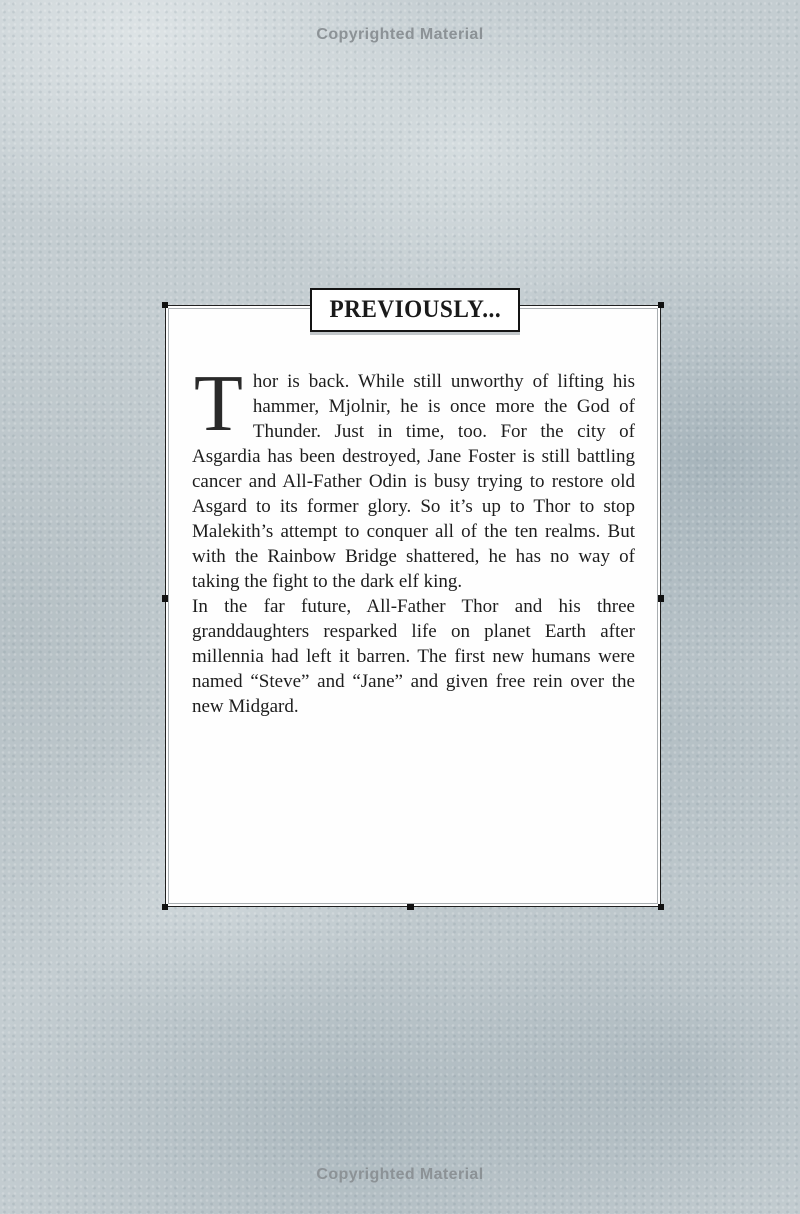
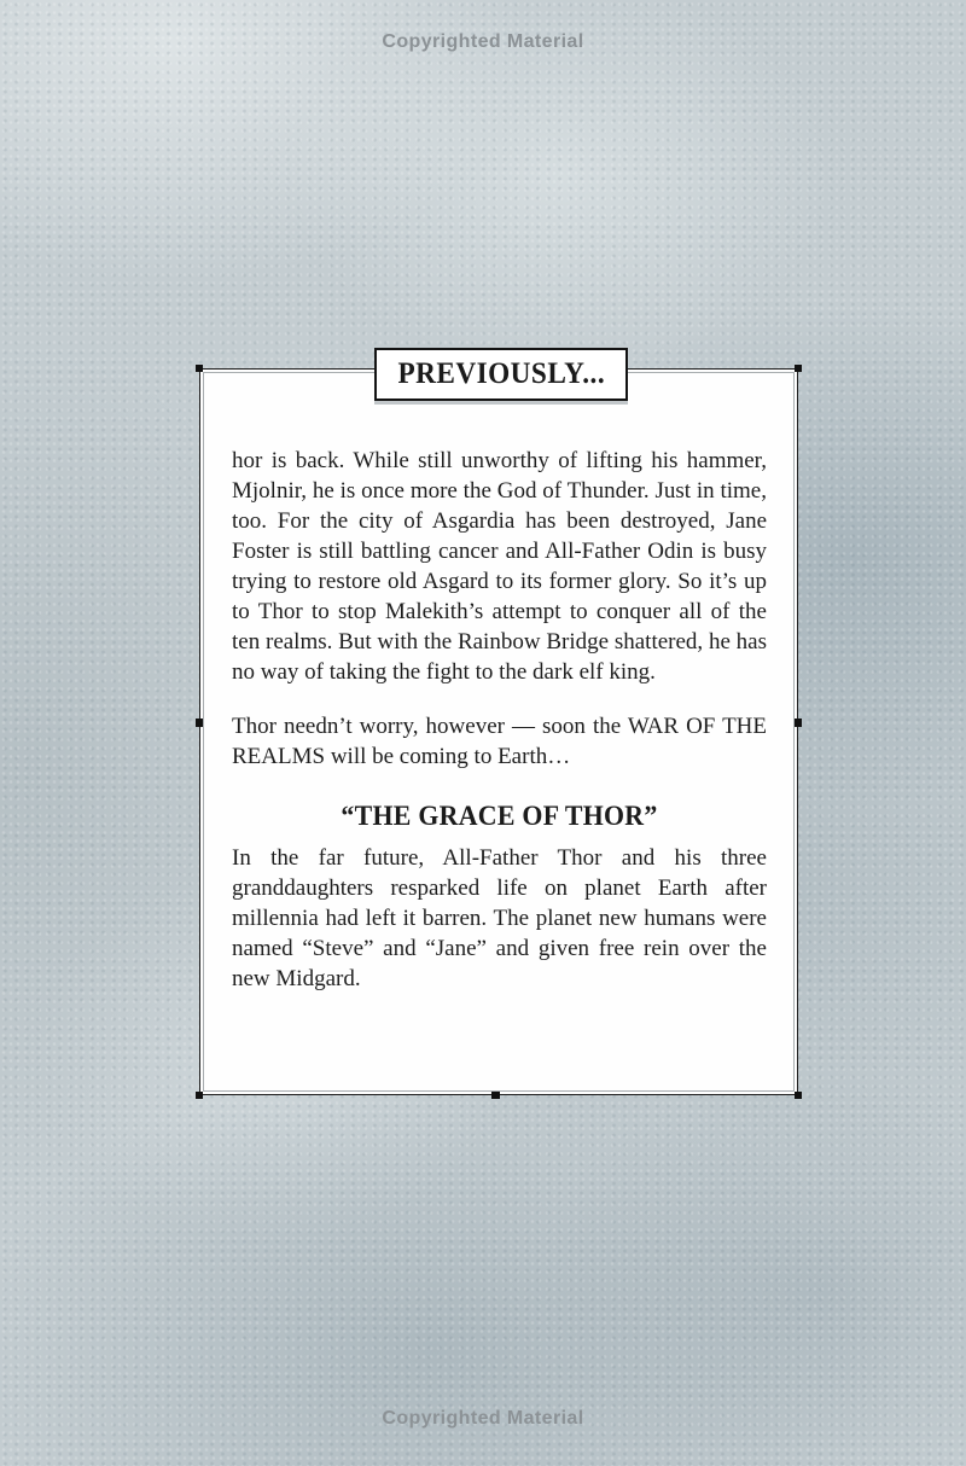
  Copyrighted Material
  PREVIOUSLY...
- T
  hor is back. While still unworthy of lifting his hammer, Mjolnir, he is once more the God of Thunder. Just in time, too. For the city of Asgardia has been destroyed, Jane Foster is still battling cancer and All-Father Odin is busy trying to restore old Asgard to its former glory. So it’s up to Thor to stop Malekith’s attempt to conquer all of the ten realms. But with the Rainbow Bridge shattered, he has no way of taking the fight to the dark elf king.
+ Thor needn’t worry, however — soon the WAR OF THE REALMS will be coming to Earth…
+ “THE GRACE OF THOR”
- In the far future, All-Father Thor and his three granddaughters resparked life on planet Earth after millennia had left it barren. The first new humans were named “Steve” and “Jane” and given free rein over the new Midgard.
+ In the far future, All-Father Thor and his three granddaughters resparked life on planet Earth after millennia had left it barren. The planet new humans were named “Steve” and “Jane” and given free rein over the new Midgard.
  Copyrighted Material
